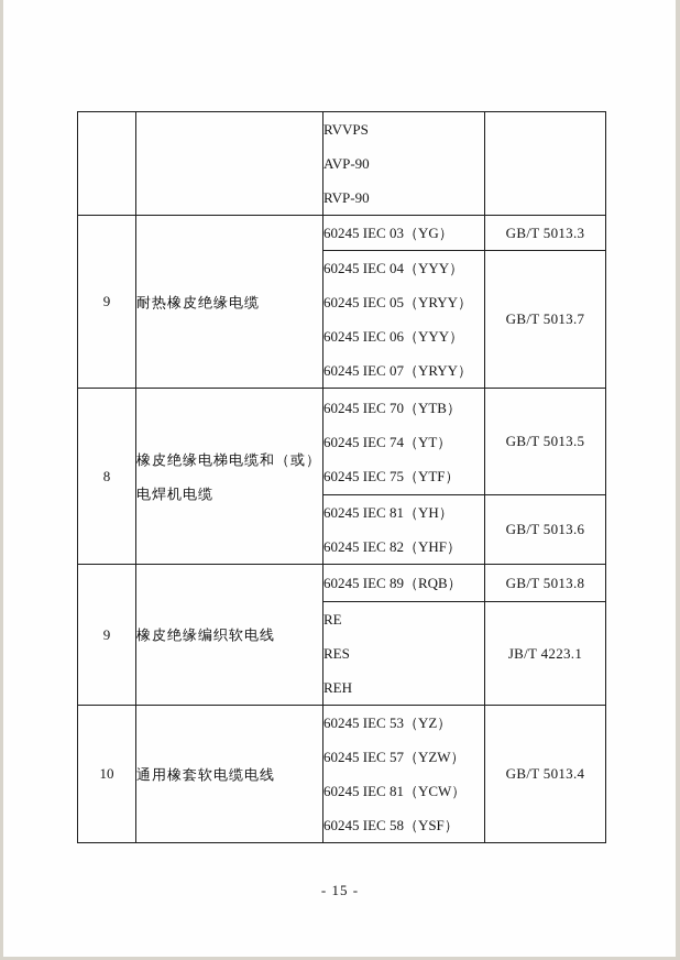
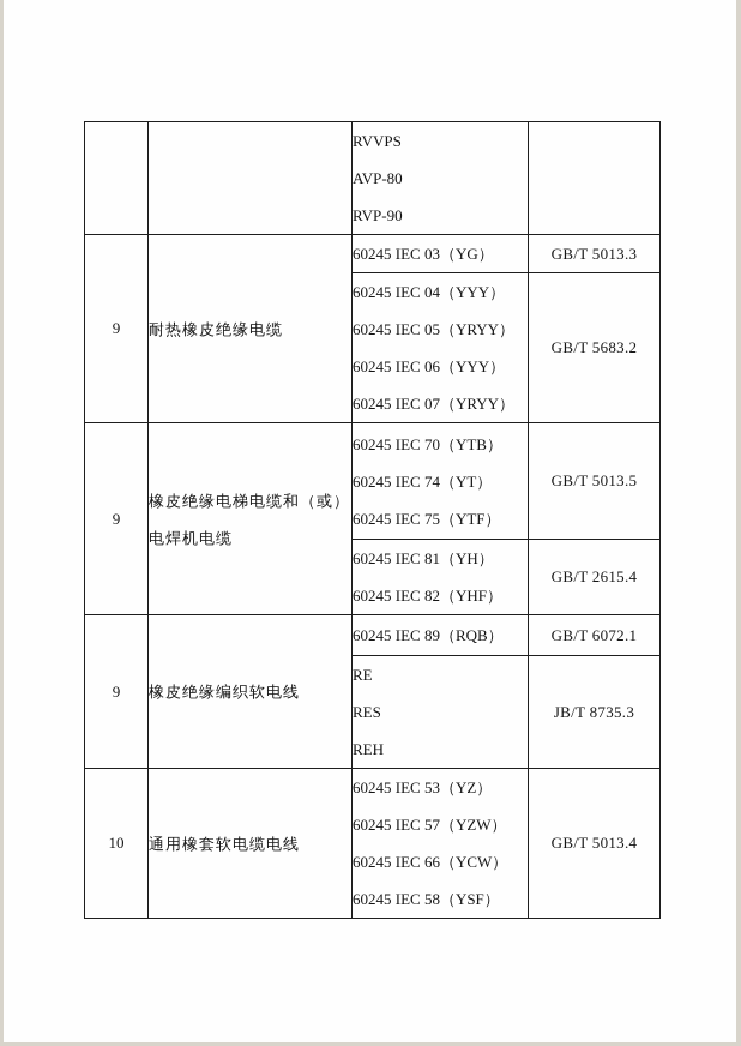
- 		RVVPS AVP-90 RVP-90
+ 		RVVPS AVP-80 RVP-90
  9	耐热橡皮绝缘电缆	60245 IEC 03（YG）	GB/T 5013.3
- 60245 IEC 04（YYY） 60245 IEC 05（YRYY） 60245 IEC 06（YYY） 60245 IEC 07（YRYY）	GB/T 5013.7
+ 60245 IEC 04（YYY） 60245 IEC 05（YRYY） 60245 IEC 06（YYY） 60245 IEC 07（YRYY）	GB/T 5683.2
- 8	橡皮绝缘电梯电缆和（或）电焊机电缆	60245 IEC 70（YTB） 60245 IEC 74（YT） 60245 IEC 75（YTF）	GB/T 5013.5
+ 9	橡皮绝缘电梯电缆和（或）电焊机电缆	60245 IEC 70（YTB） 60245 IEC 74（YT） 60245 IEC 75（YTF）	GB/T 5013.5
- 60245 IEC 81（YH） 60245 IEC 82（YHF）	GB/T 5013.6
+ 60245 IEC 81（YH） 60245 IEC 82（YHF）	GB/T 2615.4
- 9	橡皮绝缘编织软电线	60245 IEC 89（RQB）	GB/T 5013.8
+ 9	橡皮绝缘编织软电线	60245 IEC 89（RQB）	GB/T 6072.1
- RE RES REH	JB/T 4223.1
+ RE RES REH	JB/T 8735.3
- 10	通用橡套软电缆电线	60245 IEC 53（YZ） 60245 IEC 57（YZW） 60245 IEC 81（YCW） 60245 IEC 58（YSF）	GB/T 5013.4
+ 10	通用橡套软电缆电线	60245 IEC 53（YZ） 60245 IEC 57（YZW） 60245 IEC 66（YCW） 60245 IEC 58（YSF）	GB/T 5013.4
- - 15 -
